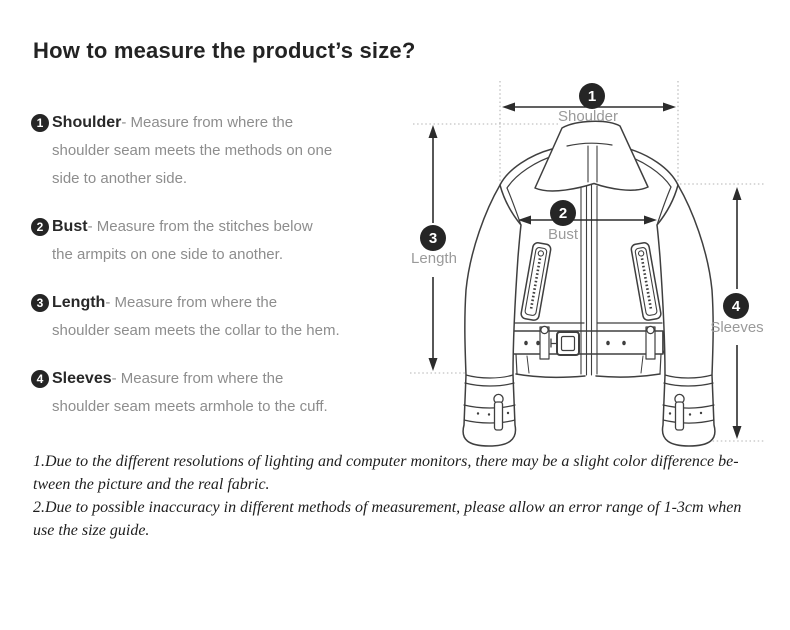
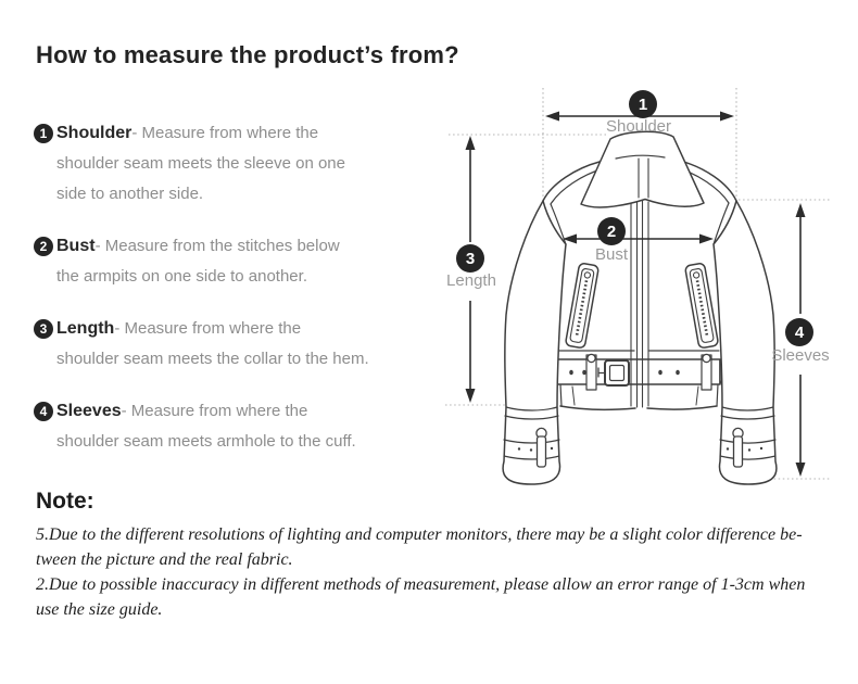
- How to measure the product’s size?
+ How to measure the product’s from?
  1
  Shoulder- Measure from where the
- shoulder seam meets the methods on one
+ shoulder seam meets the sleeve on one
  side to another side.
  2
  Bust- Measure from the stitches below
  the armpits on one side to another.
  3
  Length- Measure from where the
  shoulder seam meets the collar to the hem.
  4
  Sleeves- Measure from where the
  shoulder seam meets armhole to the cuff.
  1
  Shoulder
  2
  Bust
  3
  Length
  4
  Sleeves
+ Note:
- 1.Due to the different resolutions of lighting and computer monitors, there may be a slight color difference be-
+ 5.Due to the different resolutions of lighting and computer monitors, there may be a slight color difference be-
  tween the picture and the real fabric.
  2.Due to possible inaccuracy in different methods of measurement, please allow an error range of 1-3cm when
  use the size guide.
